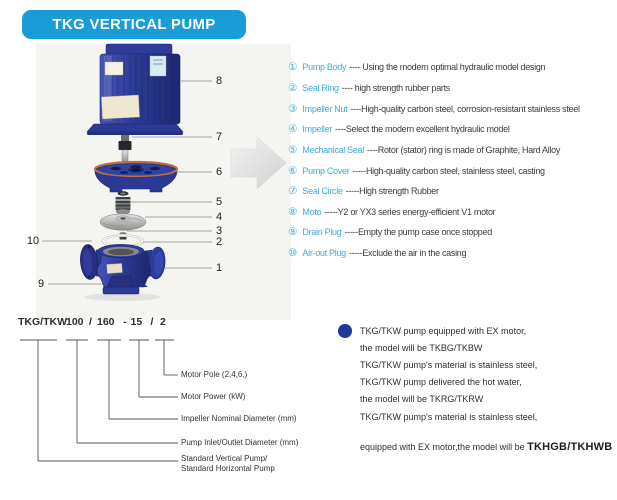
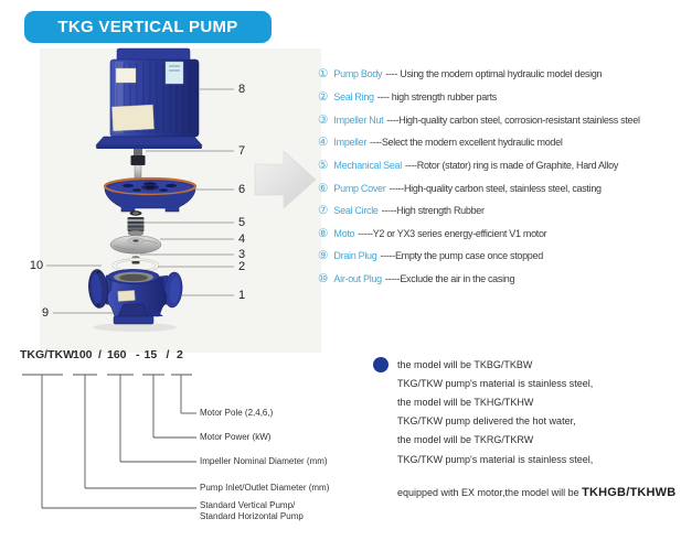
  TKG VERTICAL PUMP
  8
  7
  6
  5
  4
  3
  2
  1
  10
  9
  ①
  Pump Body
  ---- Using the modern optimal hydraulic model design
  ②
  Seal Ring
  ---- high strength rubber parts
  ③
  Impeller Nut
  ----High-quality carbon steel, corrosion-resistant stainless steel
  ④
  Impeller
  ----Select the modern excellent hydraulic model
  ⑤
  Mechanical Seal
  ----Rotor (stator) ring is made of Graphite, Hard Alloy
  ⑥
  Pump Cover
  -----High-quality carbon steel, stainless steel, casting
  ⑦
  Seal Circle
  -----High strength Rubber
  ⑧
  Moto
  -----Y2 or YX3 series energy-efficient V1 motor
  ⑨
  Drain Plug
  -----Empty the pump case once stopped
  ⑩
  Air-out Plug
  -----Exclude the air in the casing
  TKG/TKW
  100
  /
  160
  -
  15
  /
  2
  Motor Pole (2,4,6,)
  Motor Power (kW)
  Impeller Nominal Diameter (mm)
  Pump Inlet/Outlet Diameter (mm)
  Standard Vertical Pump/
  Standard Horizontal Pump
- TKG/TKW pump equipped with EX motor,
  the model will be TKBG/TKBW
  TKG/TKW pump's material is stainless steel,
+ the model will be TKHG/TKHW
  TKG/TKW pump delivered the hot water,
  the model will be TKRG/TKRW
  TKG/TKW pump's material is stainless steel,
  equipped with EX motor,the model will be TKHGB/TKHWB
